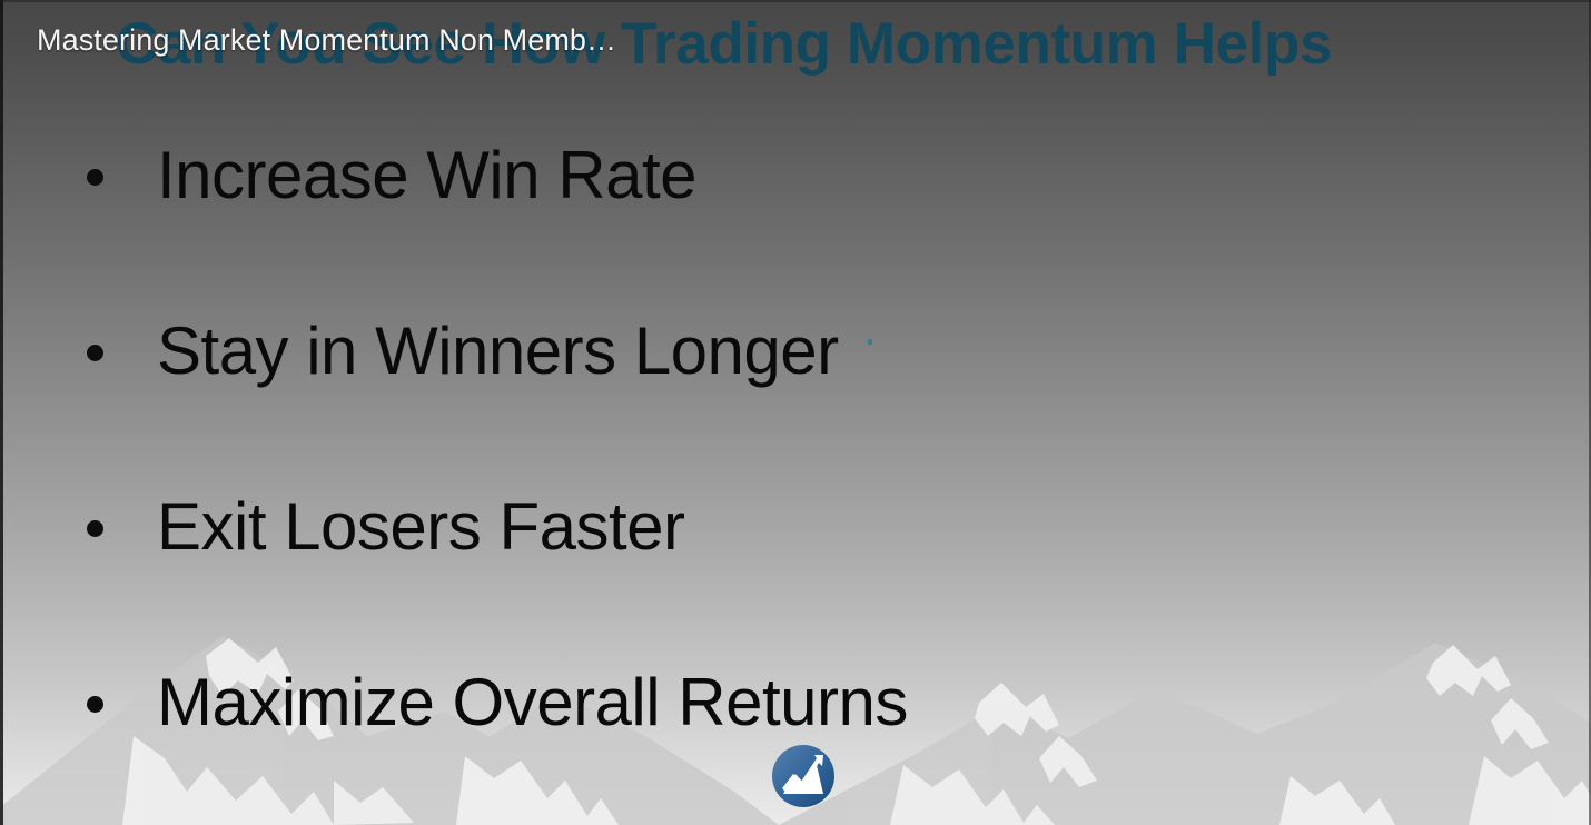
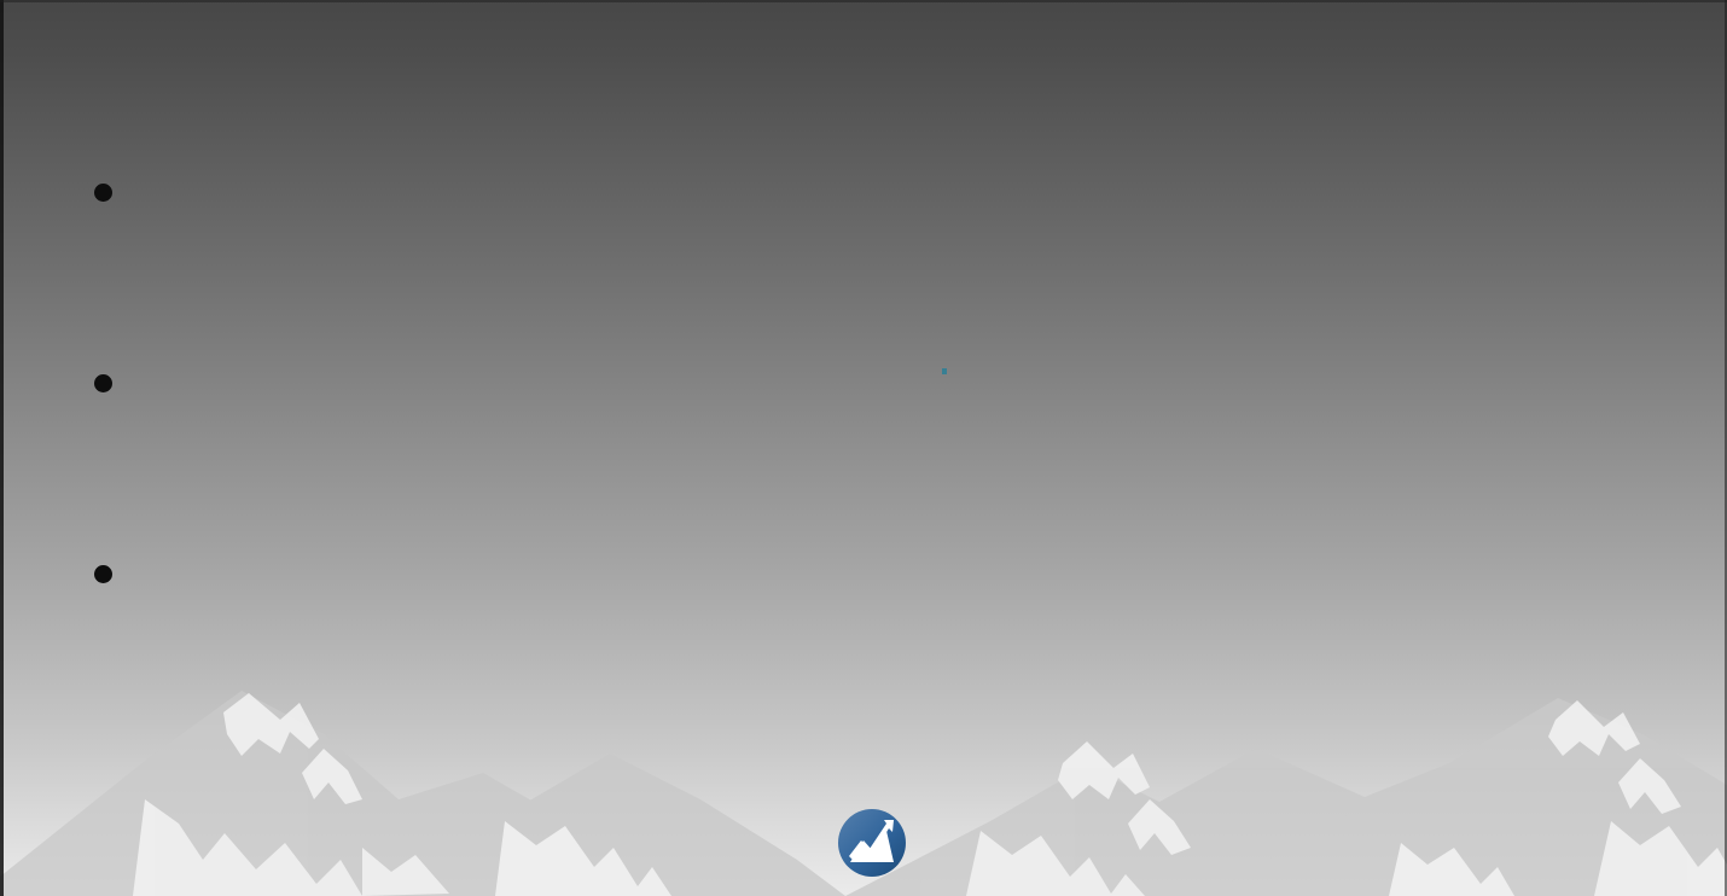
- Can You See How Trading Momentum Helps
- Increase Win Rate
- Stay in Winners Longer
- Exit Losers Faster
- Maximize Overall Returns
- Mastering Market Momentum Non Memb…
